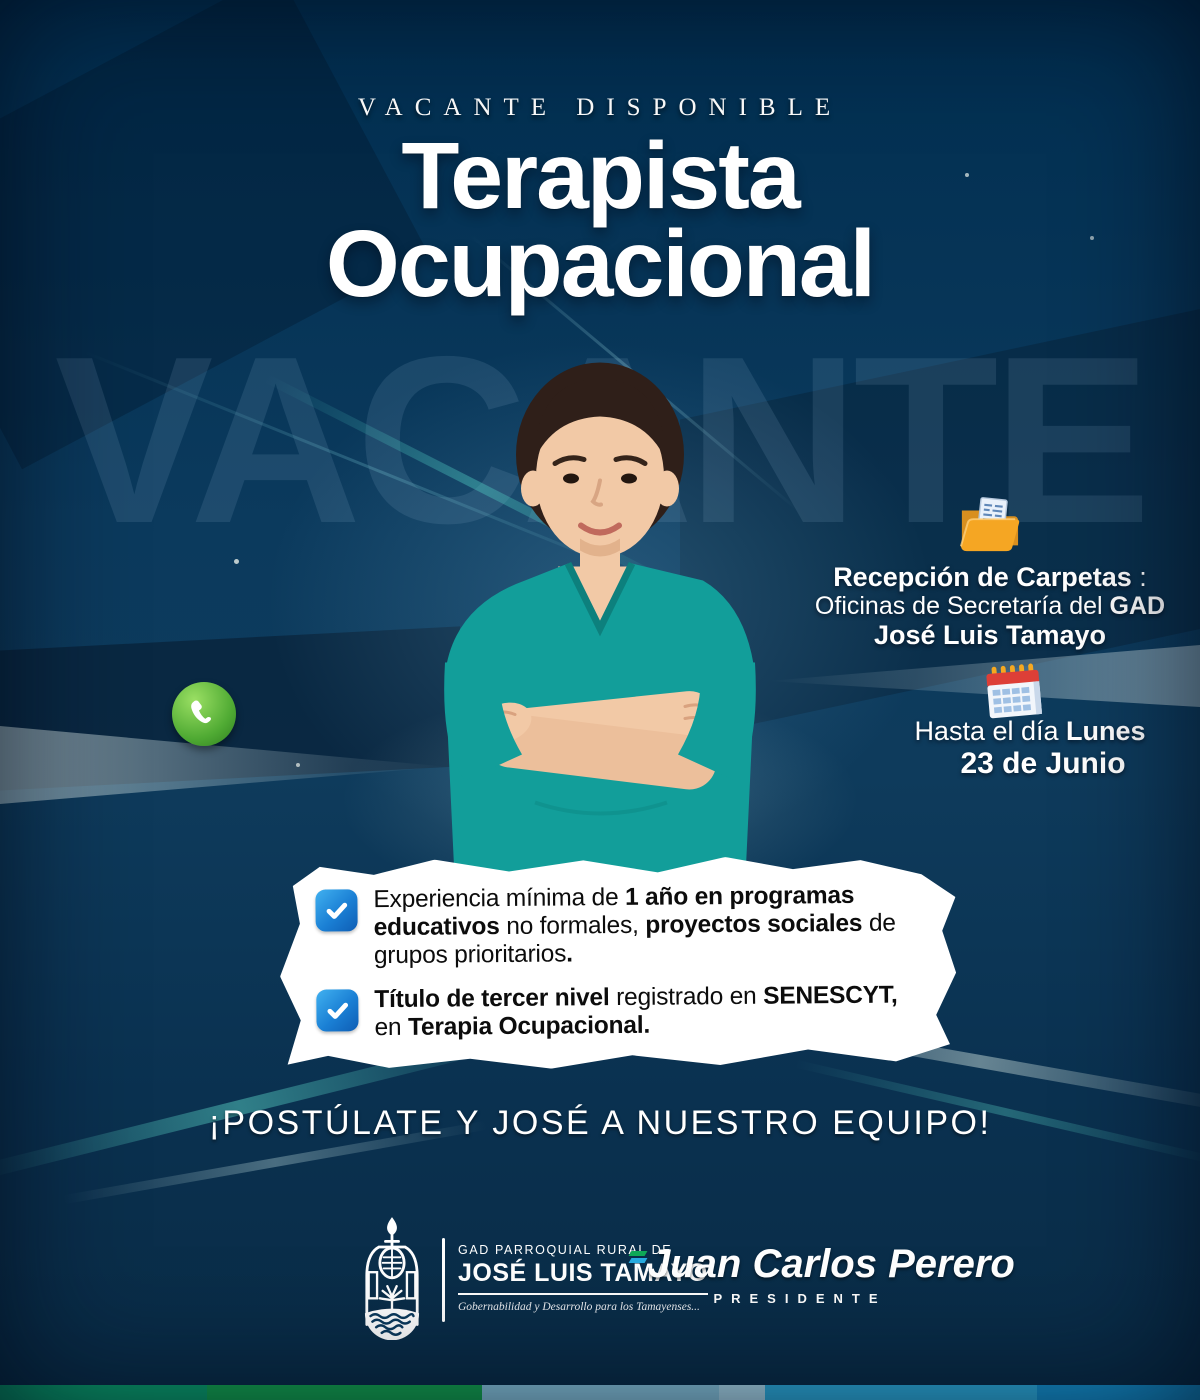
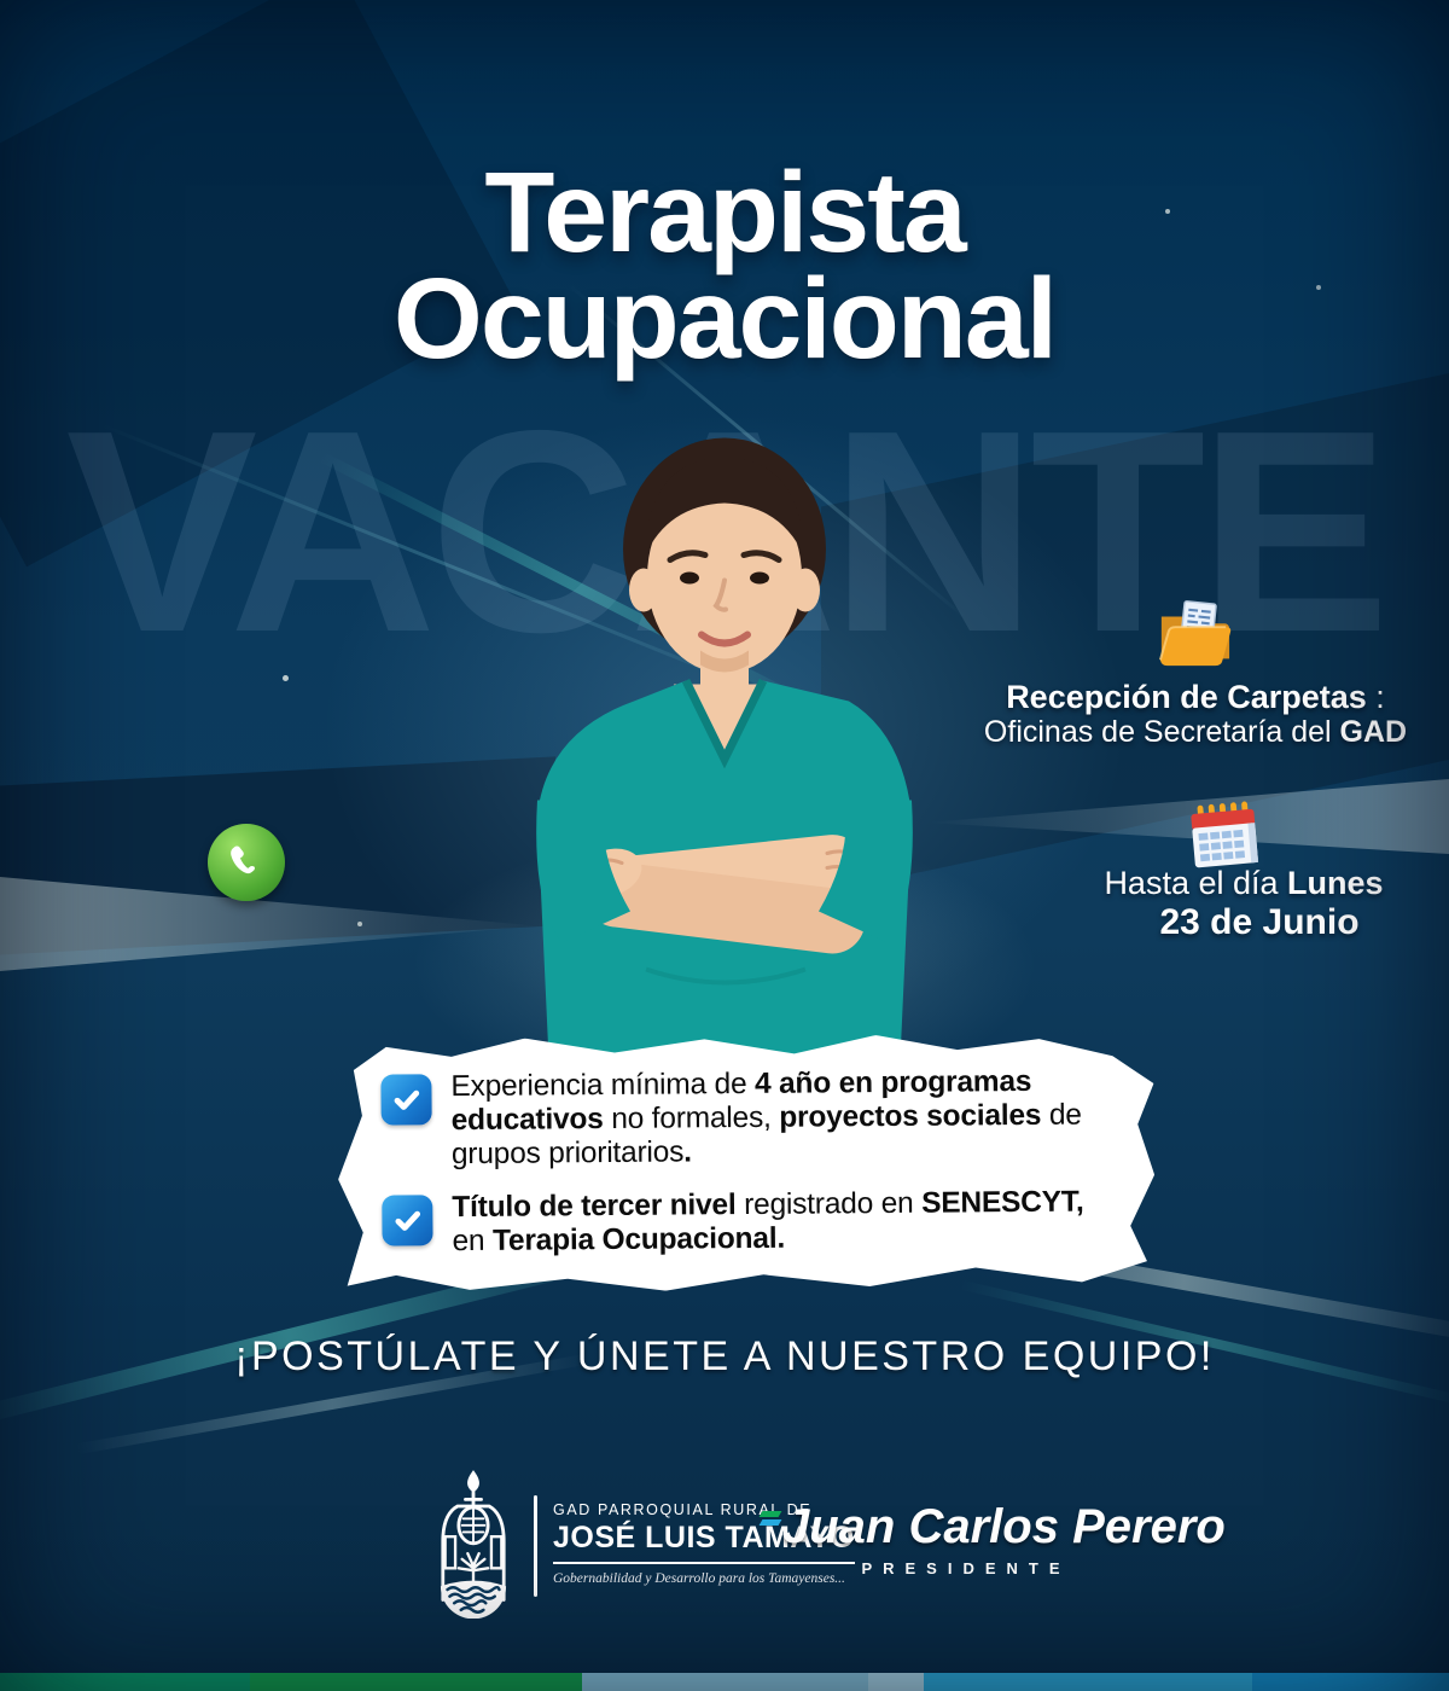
  VACNTE
- VACANTE DISPONIBLE
  Terapista
  Ocupacional
  Recepción de Carpetas :
  Oficinas de Secretaría del GAD
- José Luis Tamayo
  Hasta el día Lunes
  23 de Junio
- Experiencia mínima de 1 año en programas educativos no formales, proyectos sociales de grupos prioritarios.
+ Experiencia mínima de 4 año en programas educativos no formales, proyectos sociales de grupos prioritarios.
  Título de tercer nivel registrado en SENESCYT, en Terapia Ocupacional.
- ¡POSTÚLATE Y JOSÉ A NUESTRO EQUIPO!
+ ¡POSTÚLATE Y ÚNETE A NUESTRO EQUIPO!
  GAD PARROQUIAL RURAL DE
  JOSÉ LUIS TAMAYO
  Gobernabilidad y Desarrollo para los Tamayenses..
  Juan Carlos Perero
  PRESIDENTE
